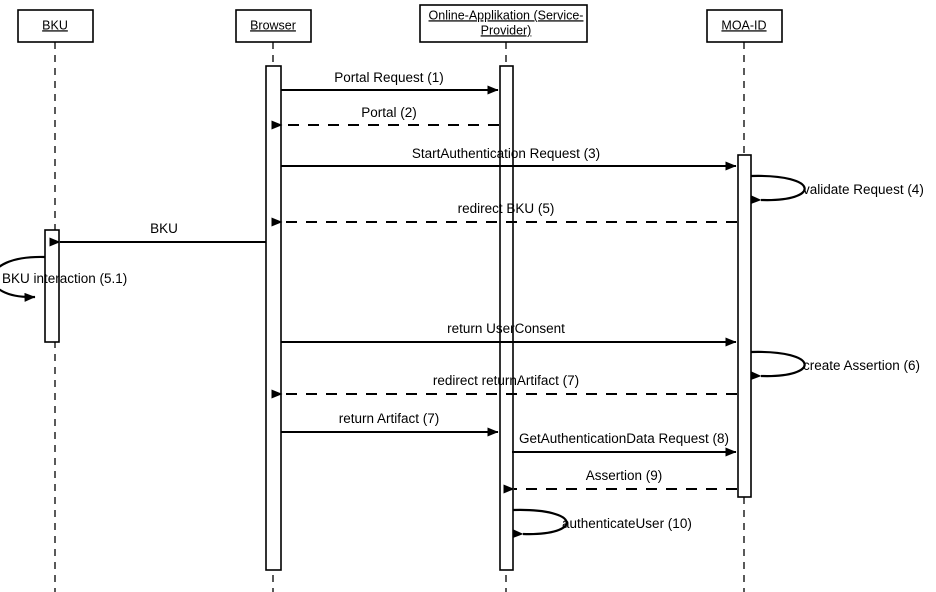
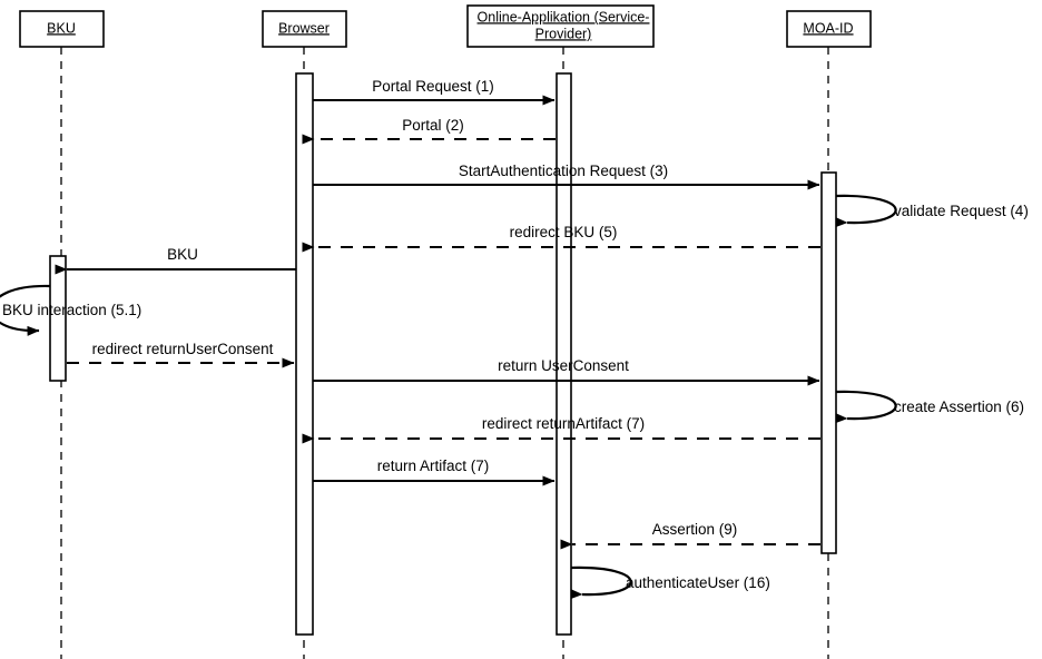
  BKU
  Browser
  Online-Applikation (Service-
  Provider)
  MOA-ID
  Portal Request (1)
  Portal (2)
  StartAuthentication Request (3)
  validate Request (4)
  redirect BKU (5)
  BKU
  BKU interaction (5.1)
+ redirect returnUserConsent
  return UserConsent
  create Assertion (6)
  redirect returnArtifact (7)
  return Artifact (7)
- GetAuthenticationData Request (8)
  Assertion (9)
- authenticateUser (10)
+ authenticateUser (16)
